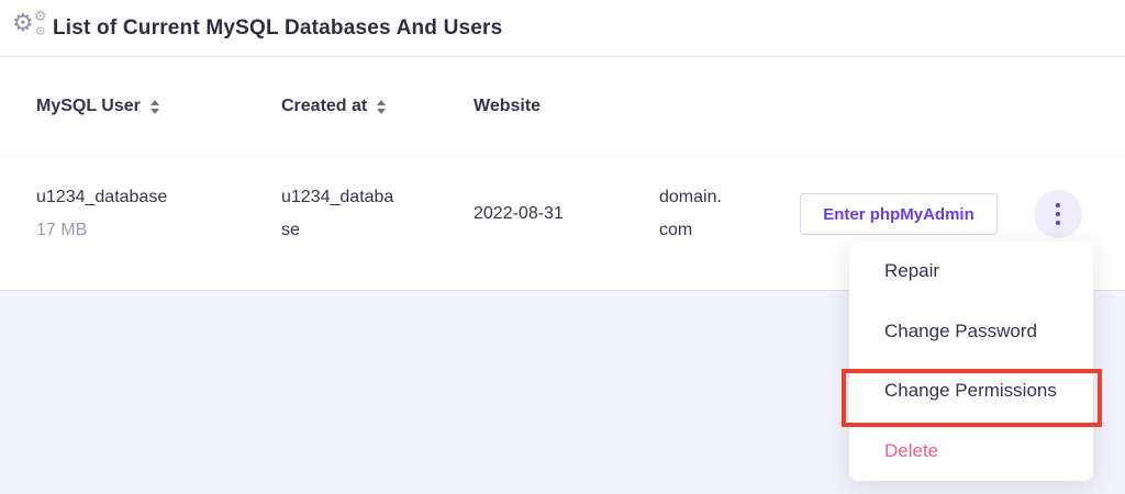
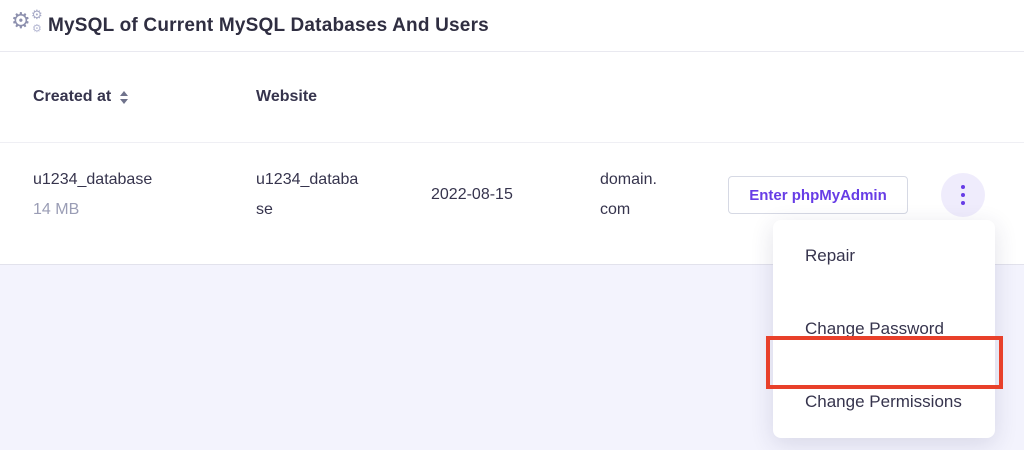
  ⚙
  ⚙
  ⚙
- List of Current MySQL Databases And Users
+ MySQL of Current MySQL Databases And Users
- MySQL User
  Created at
  Website
  u1234_database
- 17 MB
+ 14 MB
  u1234_database
- 2022-08-31
+ 2022-08-15
  domain.com
  Enter phpMyAdmin
  Repair
  Change Password
  Change Permissions
- Delete
